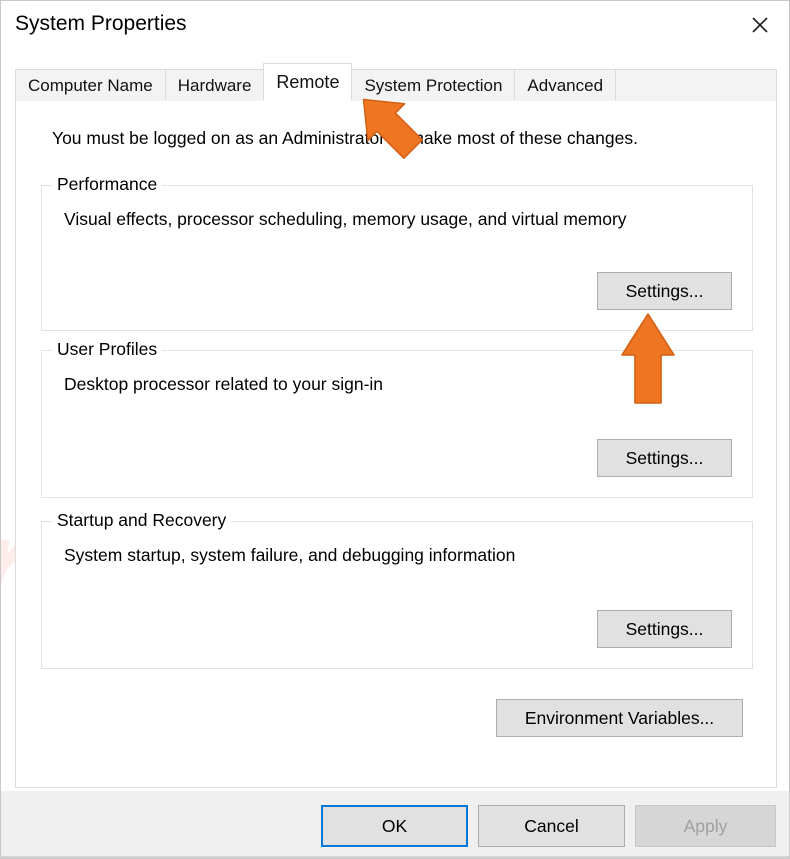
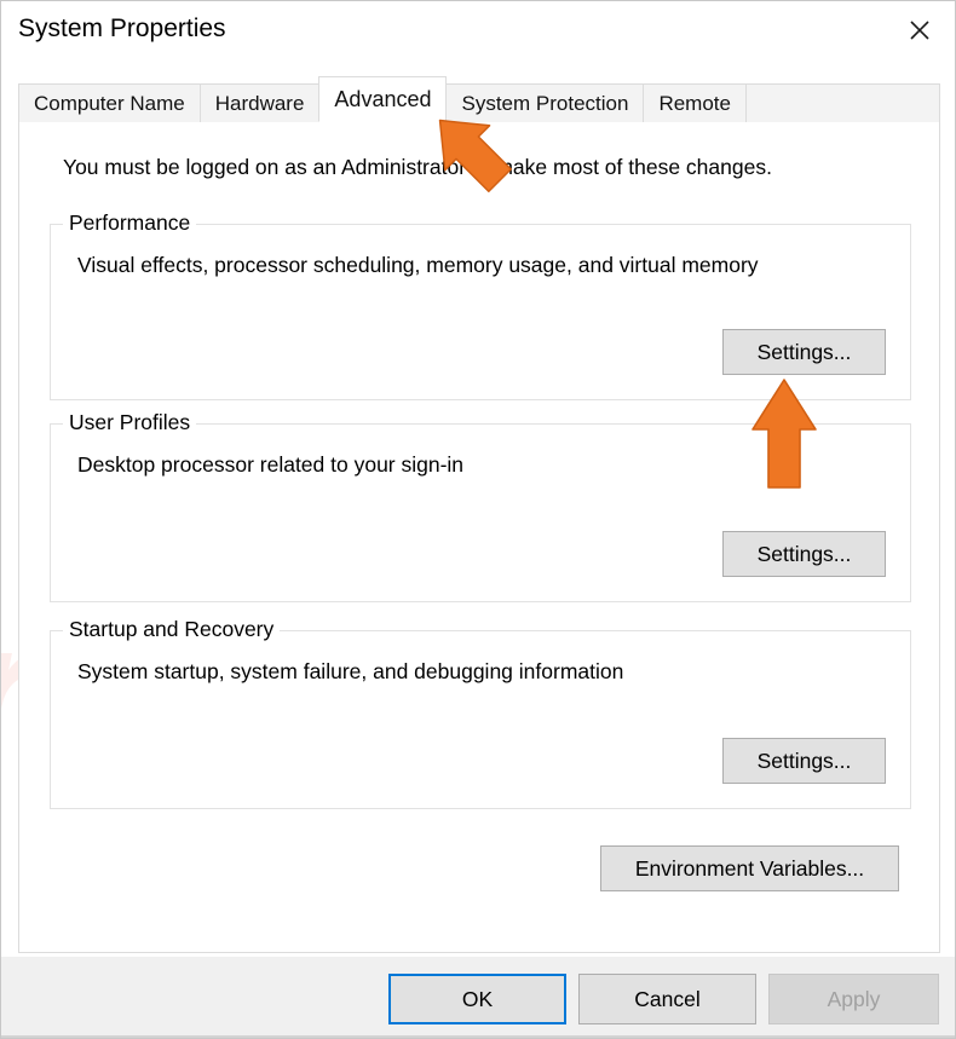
  System Properties
  Computer Name
  Hardware
- Remote
+ Advanced
  System Protection
- Advanced
+ Remote
  You must be logged on as an Administraorake most of these changes.
  Performance
  Visual effects, processor scheduling, memory usage, and virtual memory
  Settings...
  User Profiles
  Desktop processor related to your sign-in
  Settings...
  Startup and Recovery
  System startup, system failure, and debugging information
  Settings...
  Environment Variables...
  OK
  Cancel
  Apply
